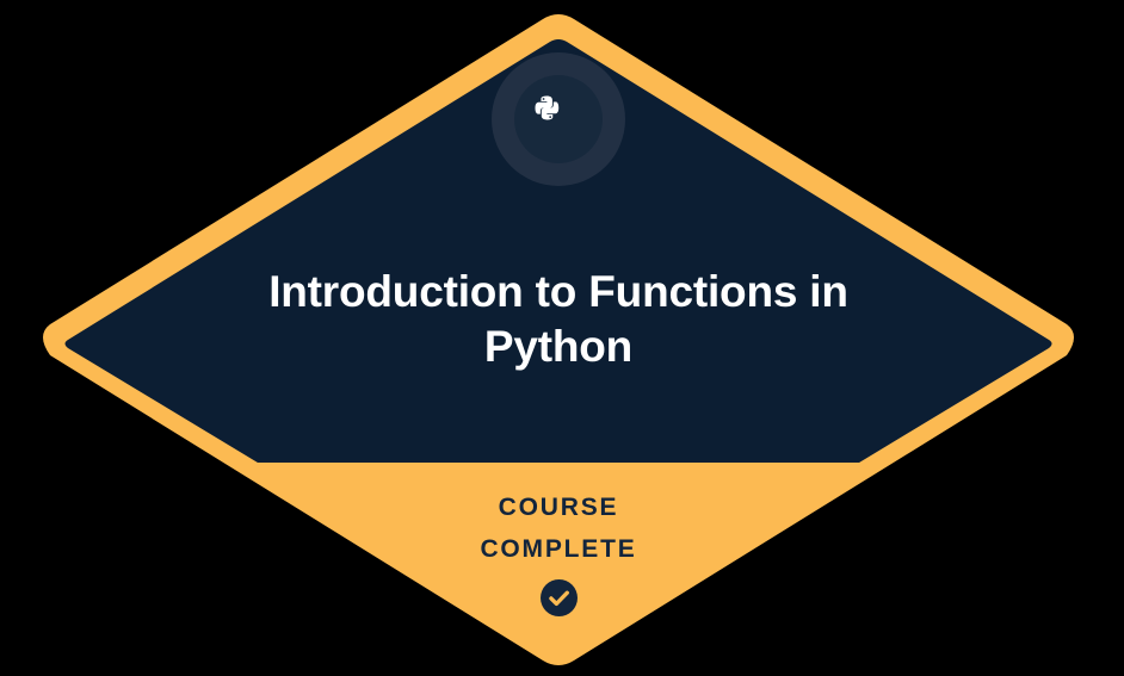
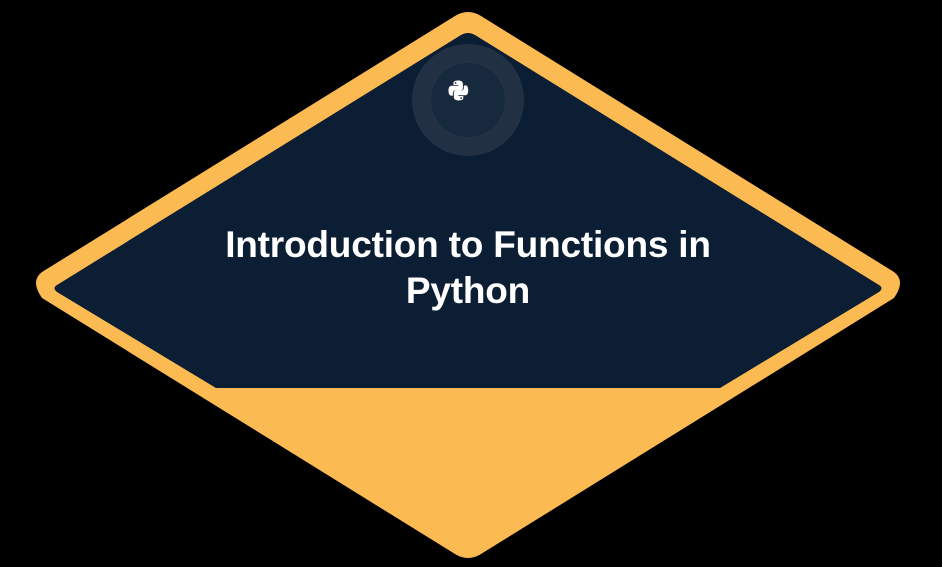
  Introduction to Functions in Python
- COURSE
- COMPLETE
